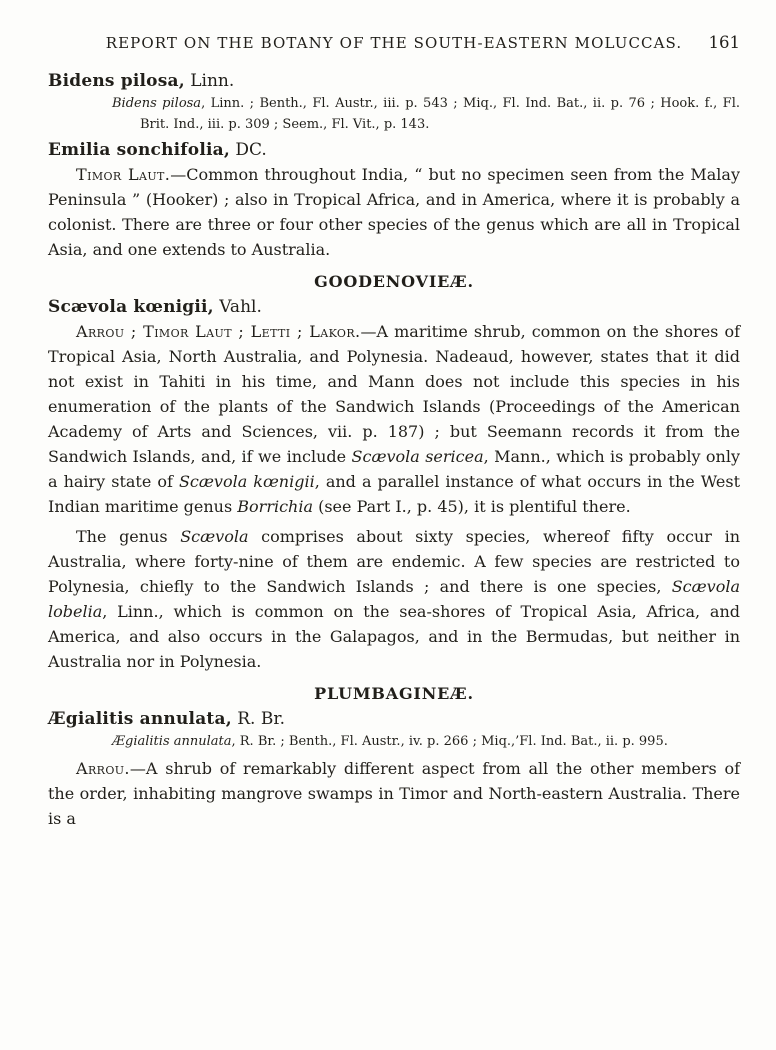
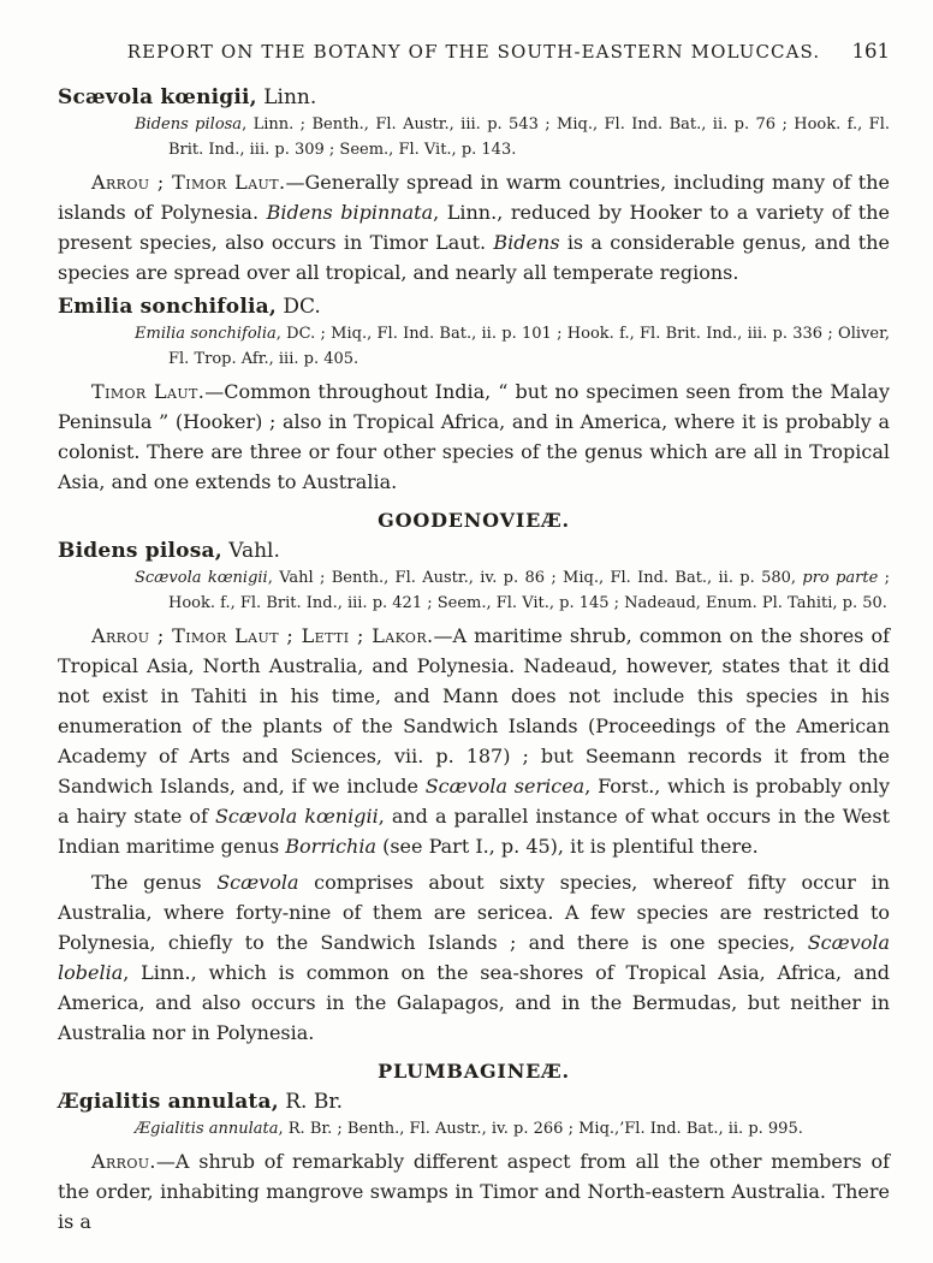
  REPORT ON THE BOTANY OF THE SOUTH-EASTERN MOLUCCAS.
  161
- Bidens pilosa, Linn.
+ Scævola kœnigii, Linn.
  Bidens pilosa, Linn. ; Benth., Fl. Austr., iii. p. 543 ; Miq., Fl. Ind. Bat., ii. p. 76 ; Hook. f., Fl. Brit. Ind., iii. p. 309 ; Seem., Fl. Vit., p. 143.
+ Arrou ; Timor Laut.—Generally spread in warm countries, including many of the islands of Polynesia. Bidens bipinnata, Linn., reduced by Hooker to a variety of the present species, also occurs in Timor Laut. Bidens is a considerable genus, and the species are spread over all tropical, and nearly all temperate regions.
  Emilia sonchifolia, DC.
+ Emilia sonchifolia, DC. ; Miq., Fl. Ind. Bat., ii. p. 101 ; Hook. f., Fl. Brit. Ind., iii. p. 336 ; Oliver, Fl. Trop. Afr., iii. p. 405.
  Timor Laut.—Common throughout India, “ but no specimen seen from the Malay Peninsula ” (Hooker) ; also in Tropical Africa, and in America, where it is probably a colonist. There are three or four other species of the genus which are all in Tropical Asia, and one extends to Australia.
  GOODENOVIEÆ.
- Scævola kœnigii, Vahl.
+ Bidens pilosa, Vahl.
+ Scævola kœnigii, Vahl ; Benth., Fl. Austr., iv. p. 86 ; Miq., Fl. Ind. Bat., ii. p. 580, pro parte ; Hook. f., Fl. Brit. Ind., iii. p. 421 ; Seem., Fl. Vit., p. 145 ; Nadeaud, Enum. Pl. Tahiti, p. 50.
- Arrou ; Timor Laut ; Letti ; Lakor.—A maritime shrub, common on the shores of Tropical Asia, North Australia, and Polynesia. Nadeaud, however, states that it did not exist in Tahiti in his time, and Mann does not include this species in his enumeration of the plants of the Sandwich Islands (Proceedings of the American Academy of Arts and Sciences, vii. p. 187) ; but Seemann records it from the Sandwich Islands, and, if we include Scævola sericea, Mann., which is probably only a hairy state of Scævola kœnigii, and a parallel instance of what occurs in the West Indian maritime genus Borrichia (see Part I., p. 45), it is plentiful there.
+ Arrou ; Timor Laut ; Letti ; Lakor.—A maritime shrub, common on the shores of Tropical Asia, North Australia, and Polynesia. Nadeaud, however, states that it did not exist in Tahiti in his time, and Mann does not include this species in his enumeration of the plants of the Sandwich Islands (Proceedings of the American Academy of Arts and Sciences, vii. p. 187) ; but Seemann records it from the Sandwich Islands, and, if we include Scævola sericea, Forst., which is probably only a hairy state of Scævola kœnigii, and a parallel instance of what occurs in the West Indian maritime genus Borrichia (see Part I., p. 45), it is plentiful there.
- The genus Scævola comprises about sixty species, whereof fifty occur in Australia, where forty-nine of them are endemic. A few species are restricted to Polynesia, chiefly to the Sandwich Islands ; and there is one species, Scævola lobelia, Linn., which is common on the sea-shores of Tropical Asia, Africa, and America, and also occurs in the Galapagos, and in the Bermudas, but neither in Australia nor in Polynesia.
+ The genus Scævola comprises about sixty species, whereof fifty occur in Australia, where forty-nine of them are sericea. A few species are restricted to Polynesia, chiefly to the Sandwich Islands ; and there is one species, Scævola lobelia, Linn., which is common on the sea-shores of Tropical Asia, Africa, and America, and also occurs in the Galapagos, and in the Bermudas, but neither in Australia nor in Polynesia.
  PLUMBAGINEÆ.
  Ægialitis annulata, R. Br.
  Ægialitis annulata, R. Br. ; Benth., Fl. Austr., iv. p. 266 ; Miq.,’Fl. Ind. Bat., ii. p. 995.
  Arrou.—A shrub of remarkably different aspect from all the other members of the order, inhabiting mangrove swamps in Timor and North-eastern Australia. There is a
